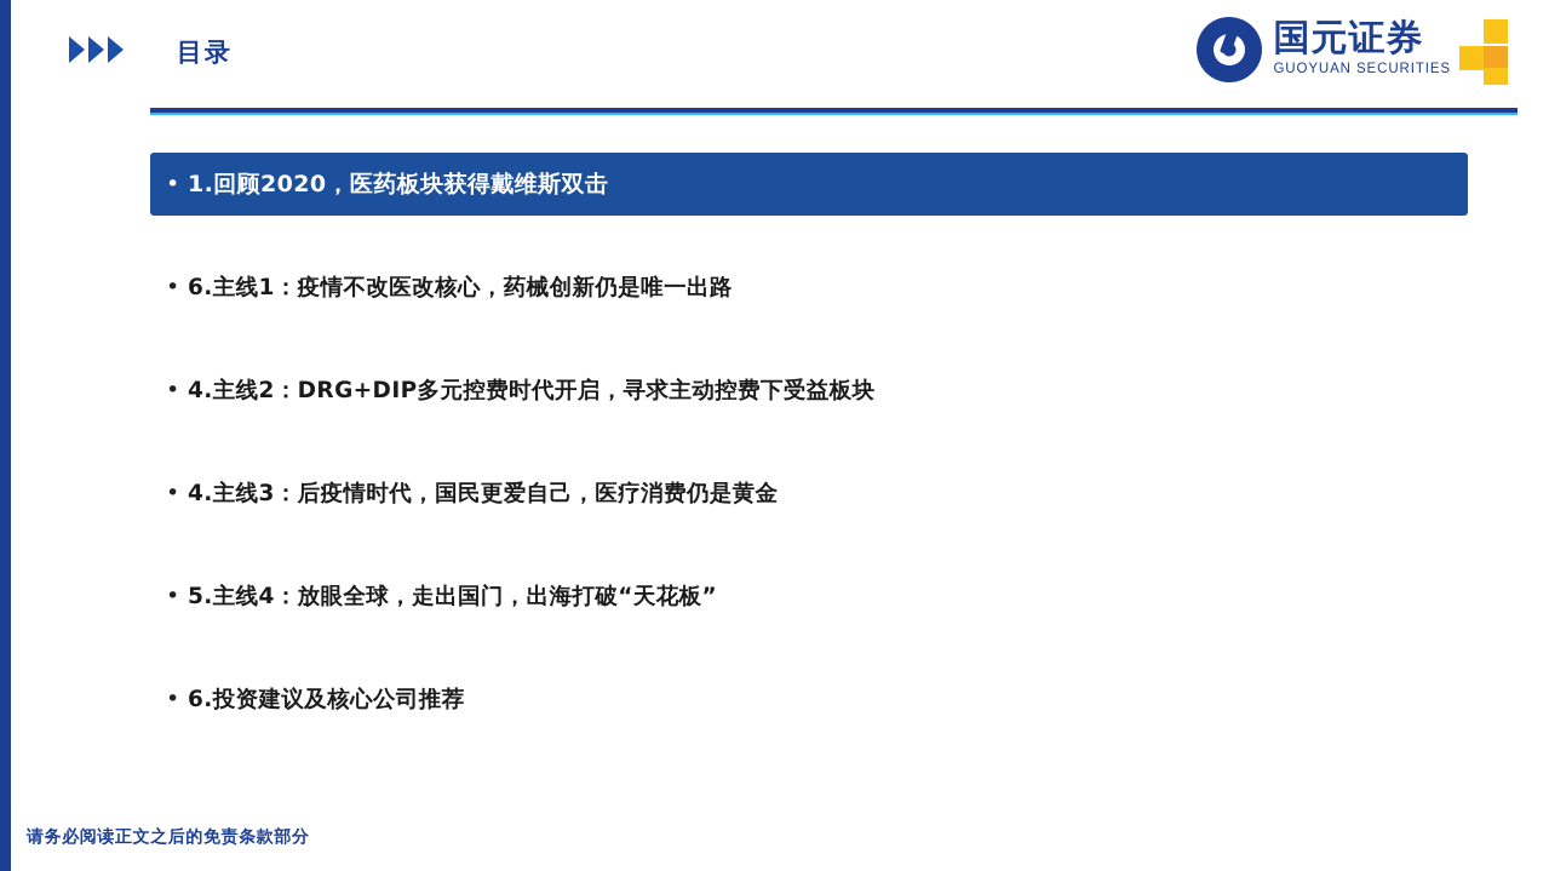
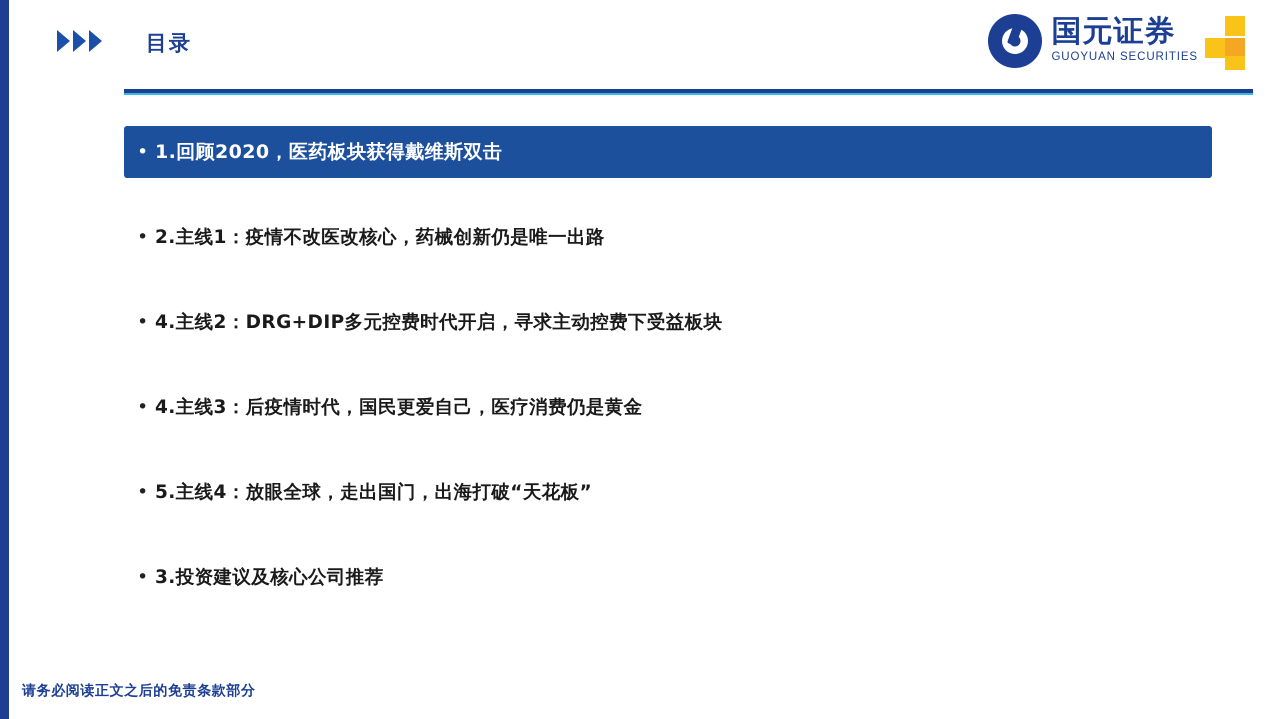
  目录
  国元证券
  GUOYUAN SECURITIES
  •
  1.回顾2020，医药板块获得戴维斯双击
  •
- 6.主线1：疫情不改医改核心，药械创新仍是唯一出路
+ 2.主线1：疫情不改医改核心，药械创新仍是唯一出路
  •
  4.主线2：DRG+DIP多元控费时代开启，寻求主动控费下受益板块
  •
  4.主线3：后疫情时代，国民更爱自己，医疗消费仍是黄金
  •
  5.主线4：放眼全球，走出国门，出海打破“天花板”
  •
- 6.投资建议及核心公司推荐
+ 3.投资建议及核心公司推荐
  请务必阅读正文之后的免责条款部分
